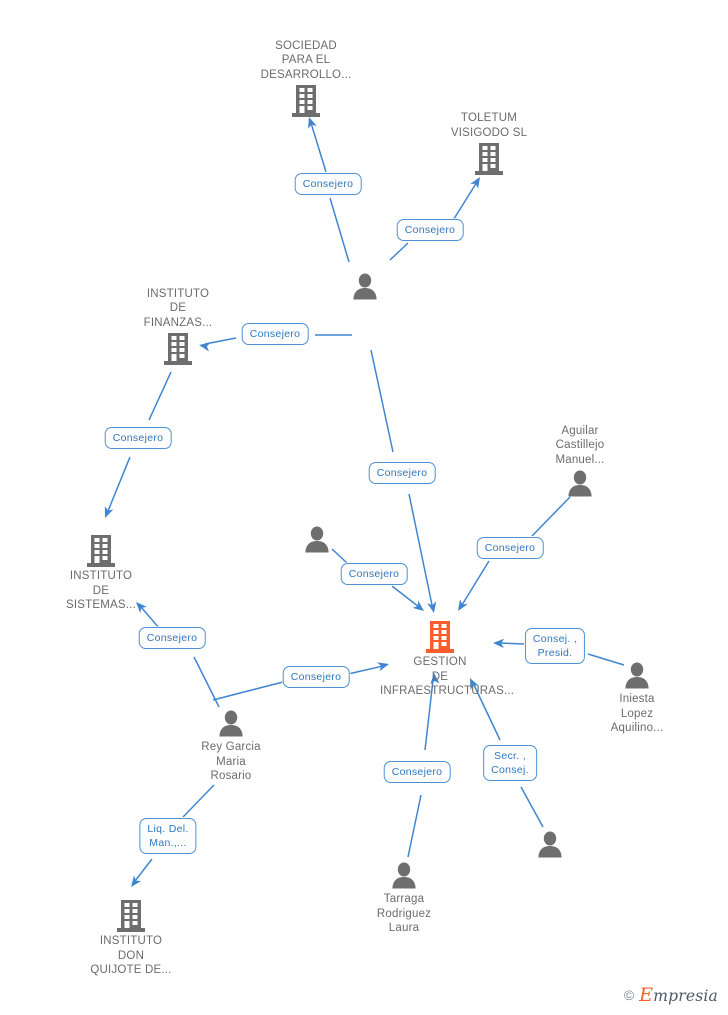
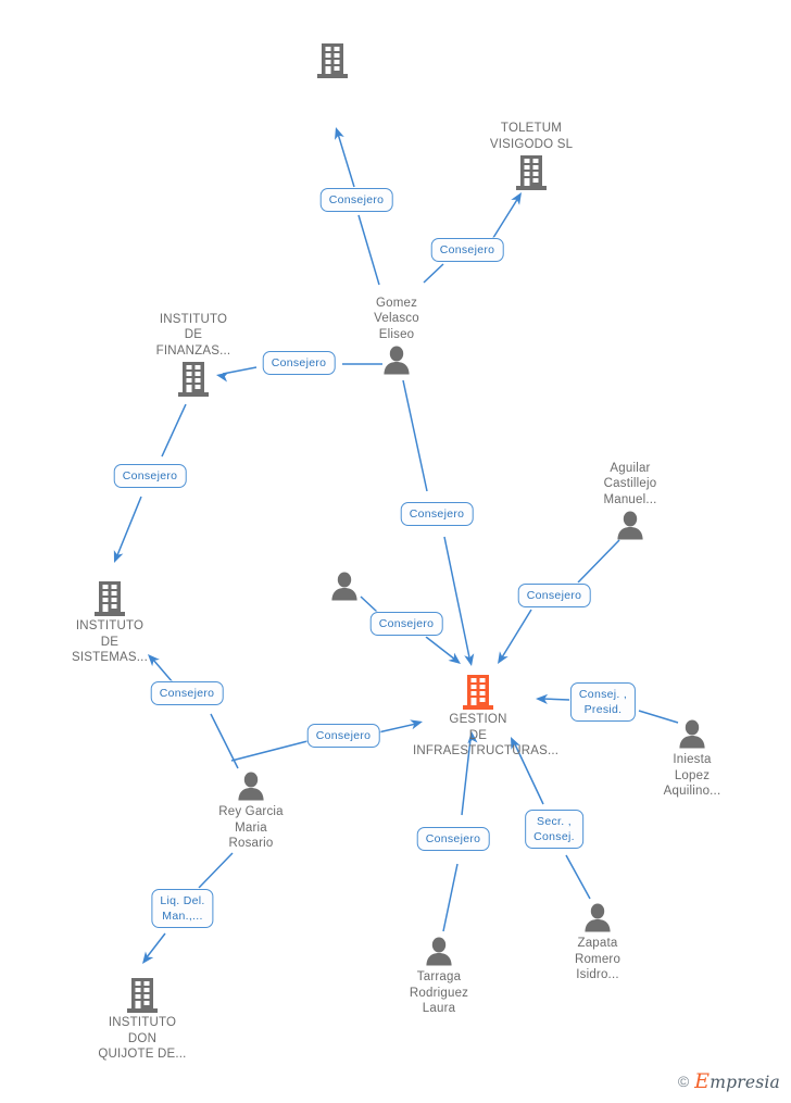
- SOCIEDAD
- PARA EL
- DESARROLLO...
  TOLETUM
  VISIGODO SL
+ Gomez
+ Velasco
+ Eliseo
  INSTITUTO
  DE
  FINANZAS...
  INSTITUTO
  DE
  SISTEMAS...
  Aguilar
  Castillejo
  Manuel...
  GESTION
  DE
  INFRAESTRUCTURAS...
  Iniesta
  Lopez
  Aquilino...
  Rey Garcia
  Maria
  Rosario
  Tarraga
  Rodriguez
  Laura
+ Zapata
+ Romero
+ Isidro...
  INSTITUTO
  DON
  QUIJOTE DE...
  Consejero
  Consejero
  Consejero
  Consejero
  Consejero
  Consejero
  Consejero
  Consej. ,
  Presid.
  Consejero
  Consejero
  Liq. Del.
  Man.,...
  Consejero
  Secr. ,
  Consej.
  ©
  Empresia
